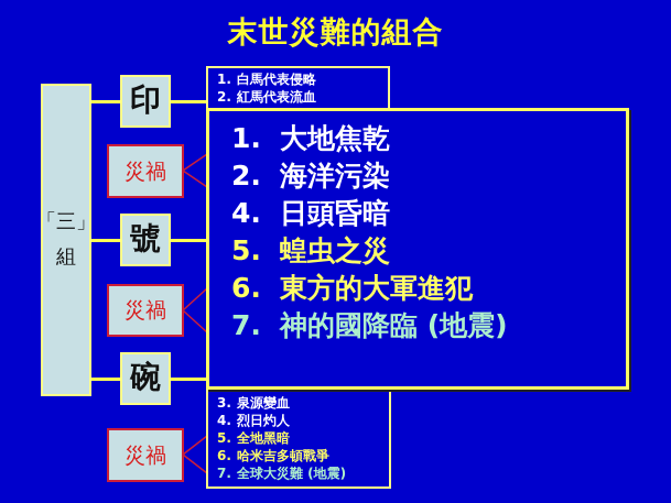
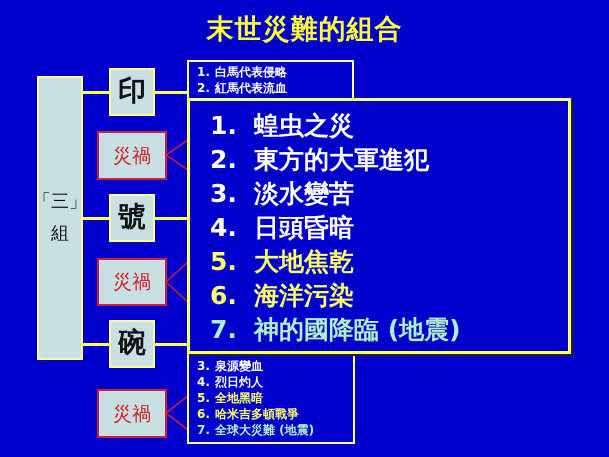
  末世災難的組合
  「三」
  組
  印
  號
  碗
  災禍
  災禍
  災禍
  1. 白馬代表侵略
  2. 紅馬代表流血
  3. 泉源變血
  4. 烈日灼人
  5. 全地黑暗
  6. 哈米吉多頓戰爭
  7. 全球大災難 (地震)
- 1. 大地焦乾
+ 1. 蝗虫之災
- 2. 海洋污染
+ 2. 東方的大軍進犯
+ 3. 淡水變苦
  4. 日頭昏暗
- 5. 蝗虫之災
+ 5. 大地焦乾
- 6. 東方的大軍進犯
+ 6. 海洋污染
  7. 神的國降臨 (地震)
